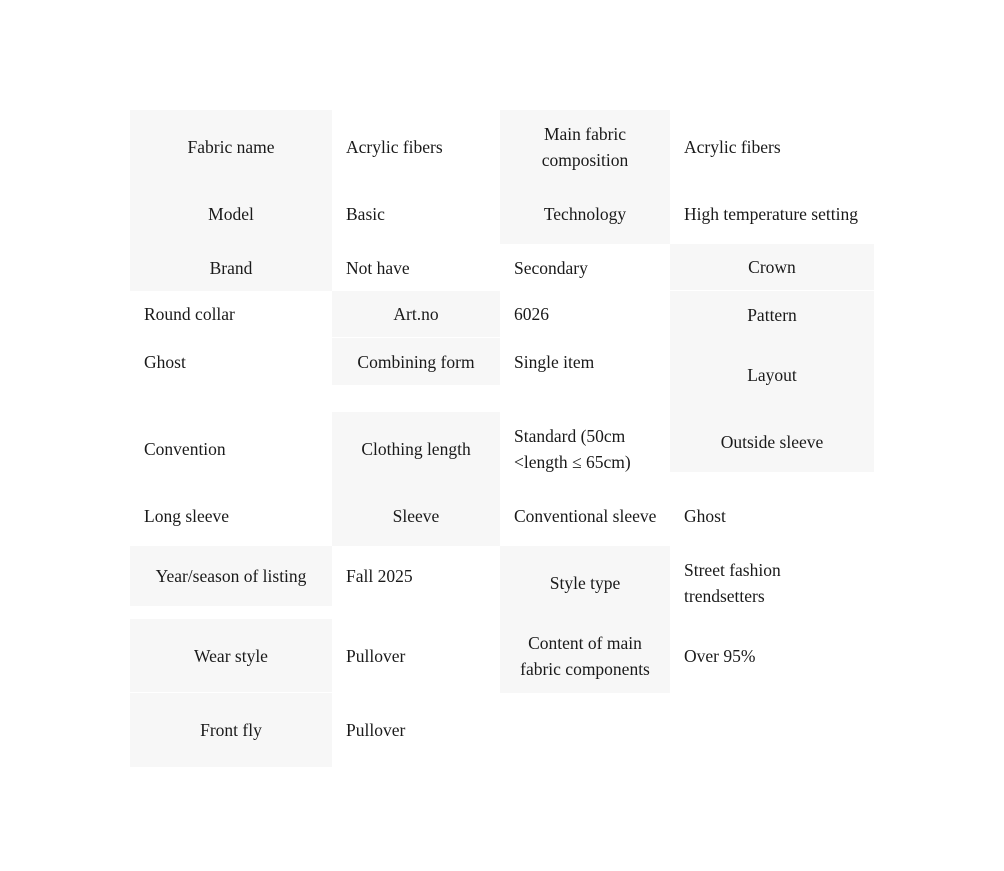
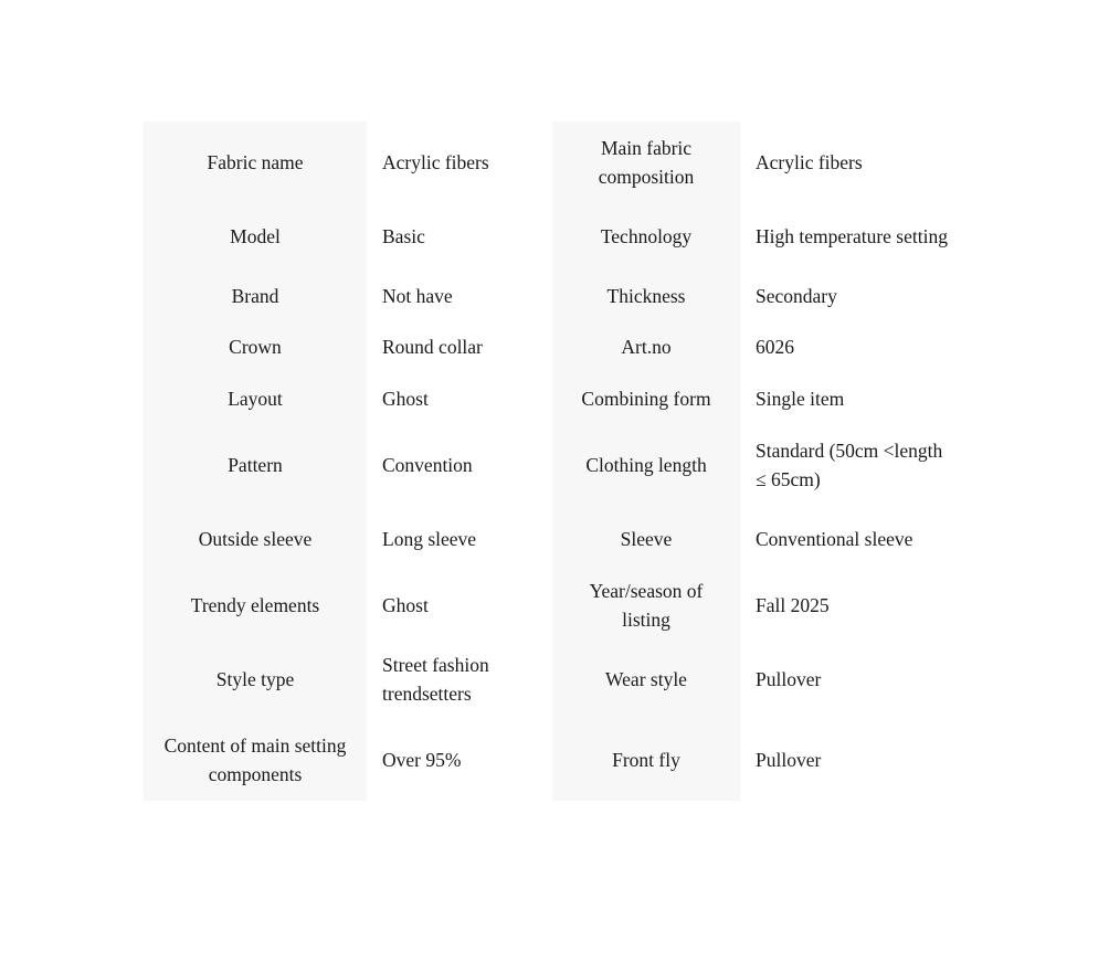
  Fabric name
  Acrylic fibers
  Main fabric composition
  Acrylic fibers
  Model
  Basic
  Technology
  High temperature setting
  Brand
  Not have
+ Thickness
  Secondary
  Crown
  Round collar
  Art.no
  6026
- Pattern
+ Layout
  Ghost
  Combining form
  Single item
- Layout
+ Pattern
  Convention
  Clothing length
  Standard (50cm <length ≤ 65cm)
  Outside sleeve
  Long sleeve
  Sleeve
  Conventional sleeve
+ Trendy elements
  Ghost
  Year/season of listing
  Fall 2025
  Style type
  Street fashion trendsetters
  Wear style
  Pullover
- Content of main fabric components
+ Content of main setting components
  Over 95%
  Front fly
  Pullover
